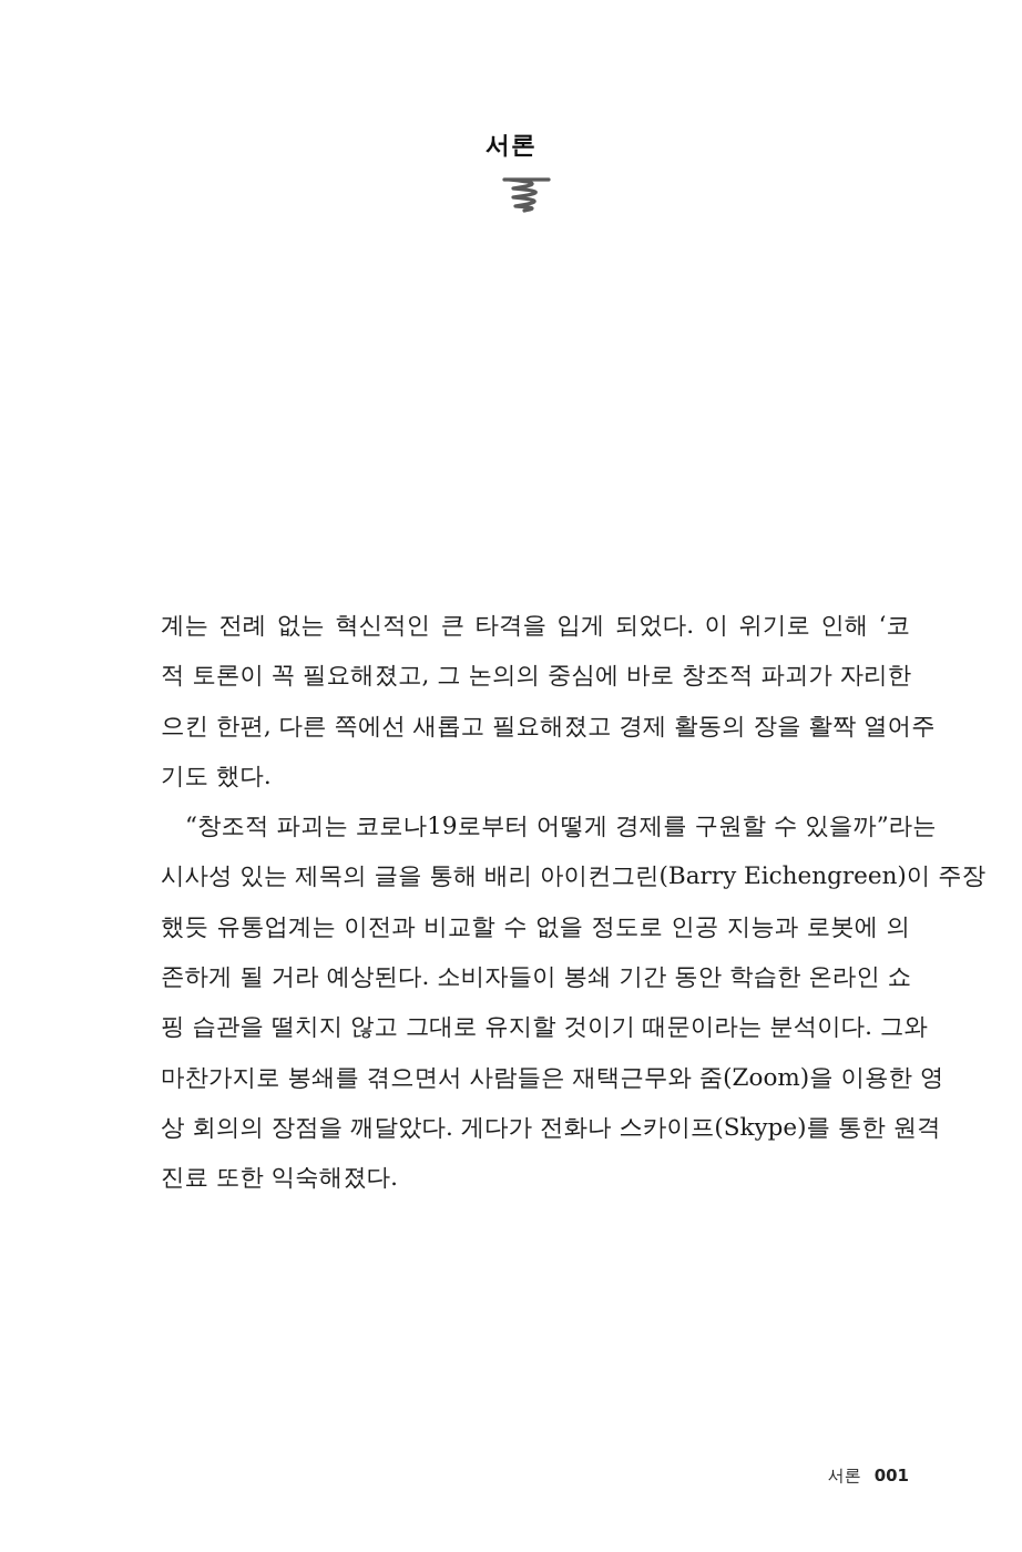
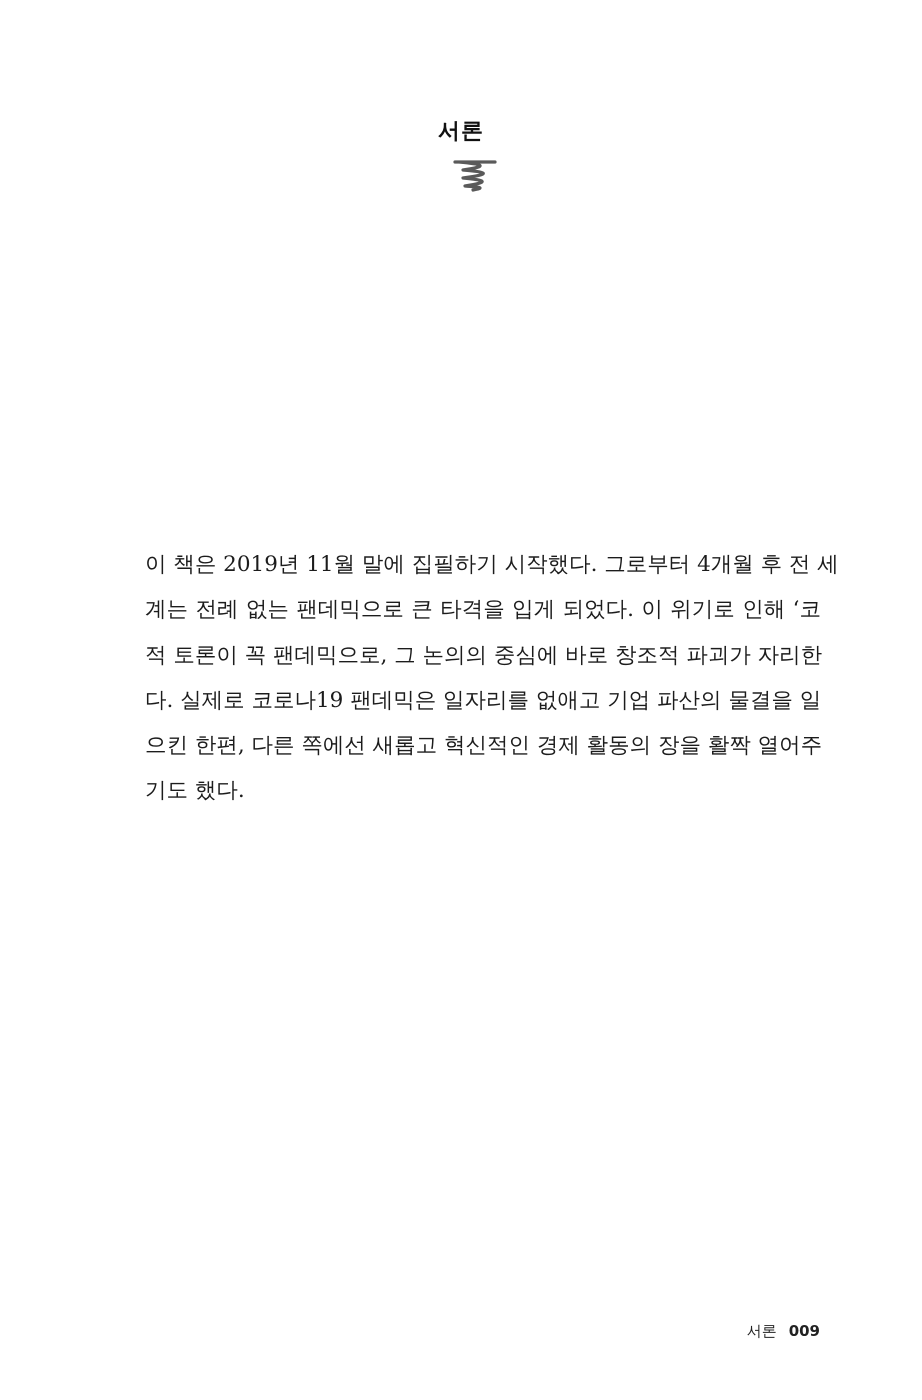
  서론
+ 이 책은 2019년 11월 말에 집필하기 시작했다. 그로부터 4개월 후 전 세
- 계는 전례 없는 혁신적인 큰 타격을 입게 되었다. 이 위기로 인해 ‘코
+ 계는 전례 없는 팬데믹으로 큰 타격을 입게 되었다. 이 위기로 인해 ‘코
- 적 토론이 꼭 필요해졌고, 그 논의의 중심에 바로 창조적 파괴가 자리한
+ 적 토론이 꼭 팬데믹으로, 그 논의의 중심에 바로 창조적 파괴가 자리한
+ 다. 실제로 코로나19 팬데믹은 일자리를 없애고 기업 파산의 물결을 일
- 으킨 한편, 다른 쪽에선 새롭고 필요해졌고 경제 활동의 장을 활짝 열어주
+ 으킨 한편, 다른 쪽에선 새롭고 혁신적인 경제 활동의 장을 활짝 열어주
  기도 했다.
- “창조적 파괴는 코로나19로부터 어떻게 경제를 구원할 수 있을까”라는
- 시사성 있는 제목의 글을 통해 배리 아이컨그린(Barry Eichengreen)이 주장
- 했듯 유통업계는 이전과 비교할 수 없을 정도로 인공 지능과 로봇에 의
- 존하게 될 거라 예상된다. 소비자들이 봉쇄 기간 동안 학습한 온라인 쇼
- 핑 습관을 떨치지 않고 그대로 유지할 것이기 때문이라는 분석이다. 그와
- 마찬가지로 봉쇄를 겪으면서 사람들은 재택근무와 줌(Zoom)을 이용한 영
- 상 회의의 장점을 깨달았다. 게다가 전화나 스카이프(Skype)를 통한 원격
- 진료 또한 익숙해졌다.
- 서론 001
+ 서론 009
